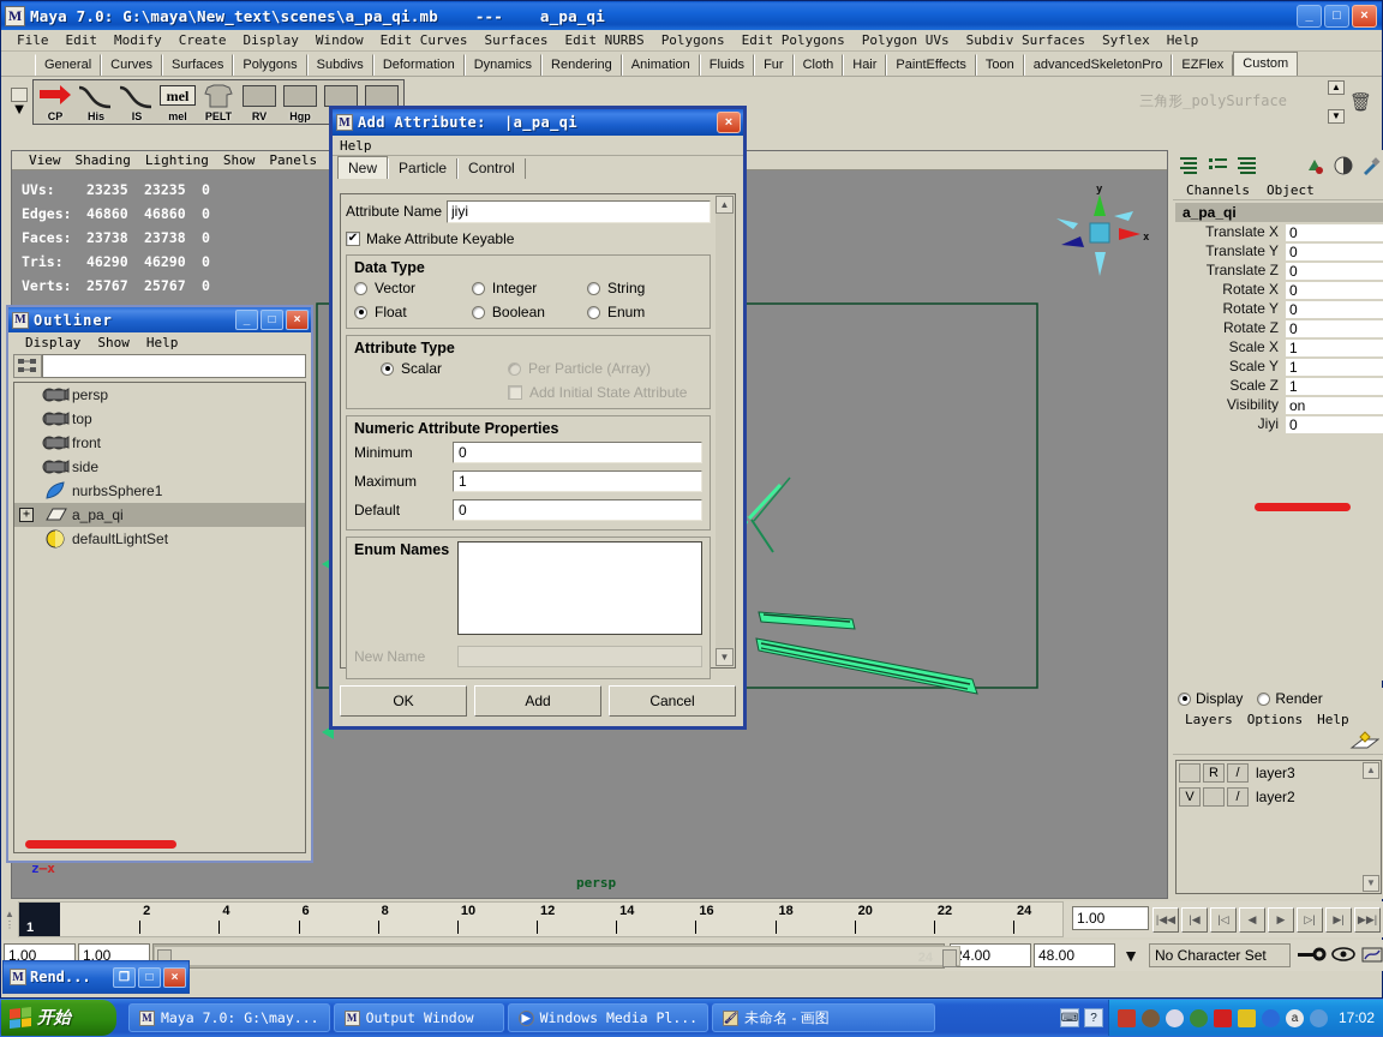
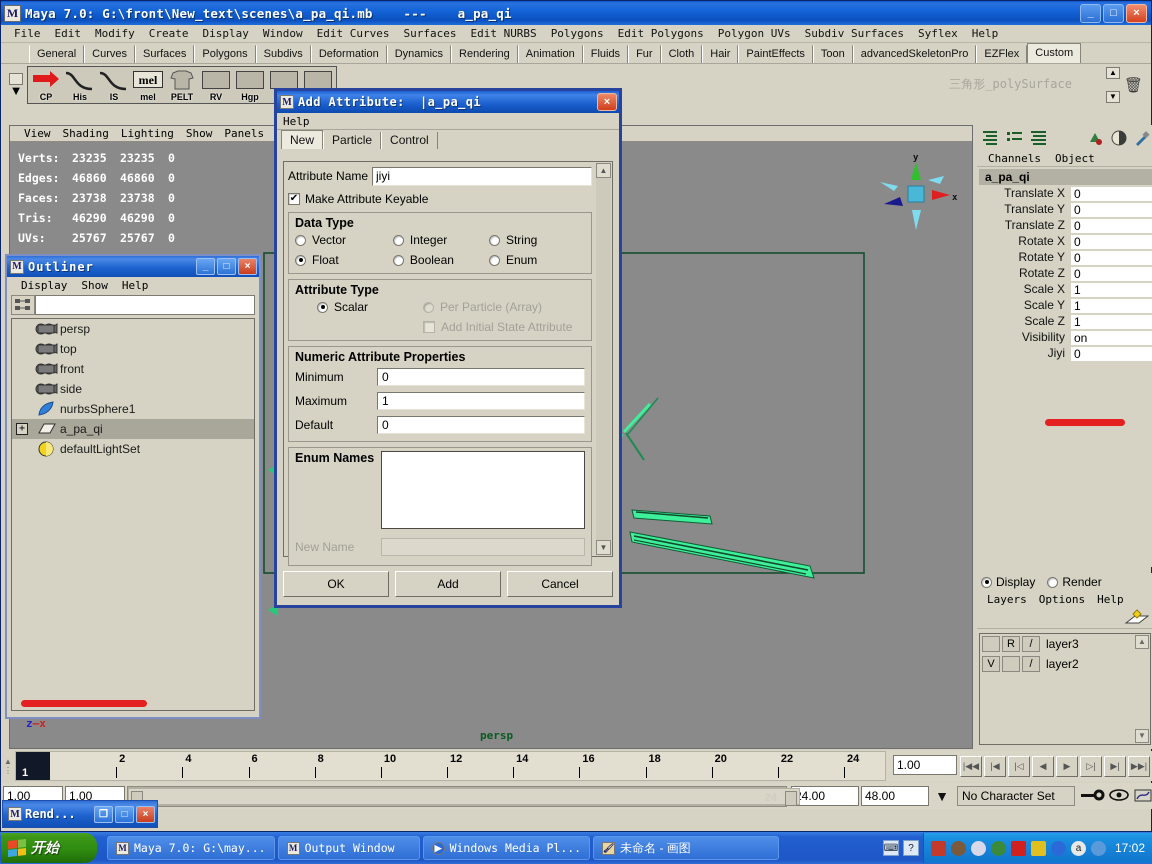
  M
- Maya 7.0: G:\maya\New_text\scenes\a_pa_qi.mb --- a_pa_qi
+ Maya 7.0: G:\front\New_text\scenes\a_pa_qi.mb --- a_pa_qi
  _
  □
  ×
  File
  Edit
  Modify
  Create
  Display
  Window
  Edit Curves
  Surfaces
  Edit NURBS
  Polygons
  Edit Polygons
  Polygon UVs
  Subdiv Surfaces
  Syflex
  Help
  General
  Curves
  Surfaces
  Polygons
  Subdivs
  Deformation
  Dynamics
  Rendering
  Animation
  Fluids
  Fur
  Cloth
  Hair
  PaintEffects
  Toon
  advancedSkeletonPro
  EZFlex
  Custom
  ▼
  CP
  His
  IS
  mel
  mel
  PELT
  RV
  Hgp
  三角形_polySurface
  ▲
  ▼
  🗑
  View
  Shading
  Lighting
  Show
  Panels
- UVs:	23235	23235	0
+ Verts:	23235	23235	0
  Edges:	46860	46860	0
  Faces:	23738	23738	0
  Tris:	46290	46290	0
- Verts:	25767	25767	0
+ UVs:	25767	25767	0
  y
  x
  z—x
  persp
  M
  Outliner
  _
  □
  ×
  Display
  Show
  Help
  persp
  top
  front
  side
  nurbsSphere1
  +
  a_pa_qi
  defaultLightSet
  Channels
  Object
  a_pa_qi
  Translate X
  0
  Translate Y
  0
  Translate Z
  0
  Rotate X
  0
  Rotate Y
  0
  Rotate Z
  0
  Scale X
  1
  Scale Y
  1
  Scale Z
  1
  Visibility
  on
  Jiyi
  0
  Display
  Render
  Layers
  Options
  Help
  R
  /
  layer3
  V
  /
  layer2
  ▲
  ▼
  ▲
  ⋮
  1
  2
  4
  6
  8
  10
  12
  14
  16
  18
  20
  22
  24
  1.00
  |◀◀
  |◀
  |◁
  ◀
  ▶
  ▷|
  ▶|
  ▶▶|
  1.00
  1.00
  4.00
  48.00
  ▼
  No Character Set
  M
  Add Attribute: |a_pa_qi
  ×
  Help
  New
  Particle
  Control
  ▲
  ▼
  Attribute Name
  jiyi
  ✔
  Make Attribute Keyable
  Data Type
  Vector
  Integer
  String
  Float
  Boolean
  Enum
  Attribute Type
  Scalar
  Per Particle (Array)
  Add Initial State Attribute
  Numeric Attribute Properties
  Minimum
  0
  Maximum
  1
  Default
  0
  Enum Names
  New Name
  OK
  Add
  Cancel
  M
  Rend...
  ❐
  □
  ×
  开始
  M
  Maya 7.0: G:\may...
  M
  Output Window
  ▶
  Windows Media Pl...
  🖌
  未命名 - 画图
  ⌨
  ?
  a
  17:02
